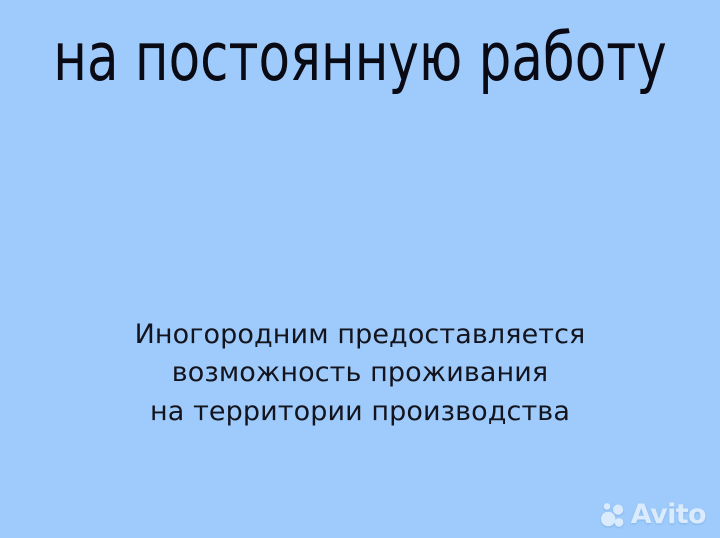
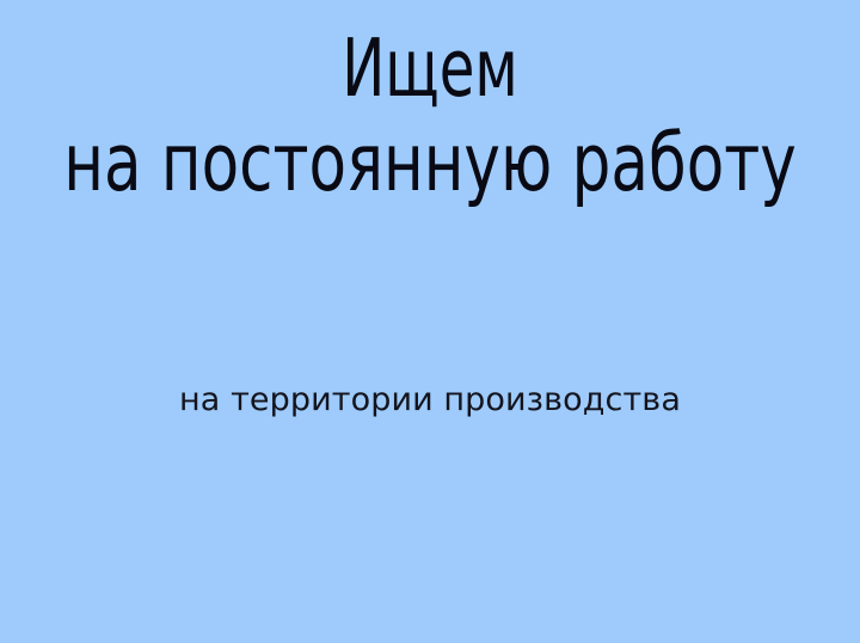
+ Ищем
  на постоянную работу
- Иногородним предоставляется
- возможность проживания
  на территории производства
- Avito
